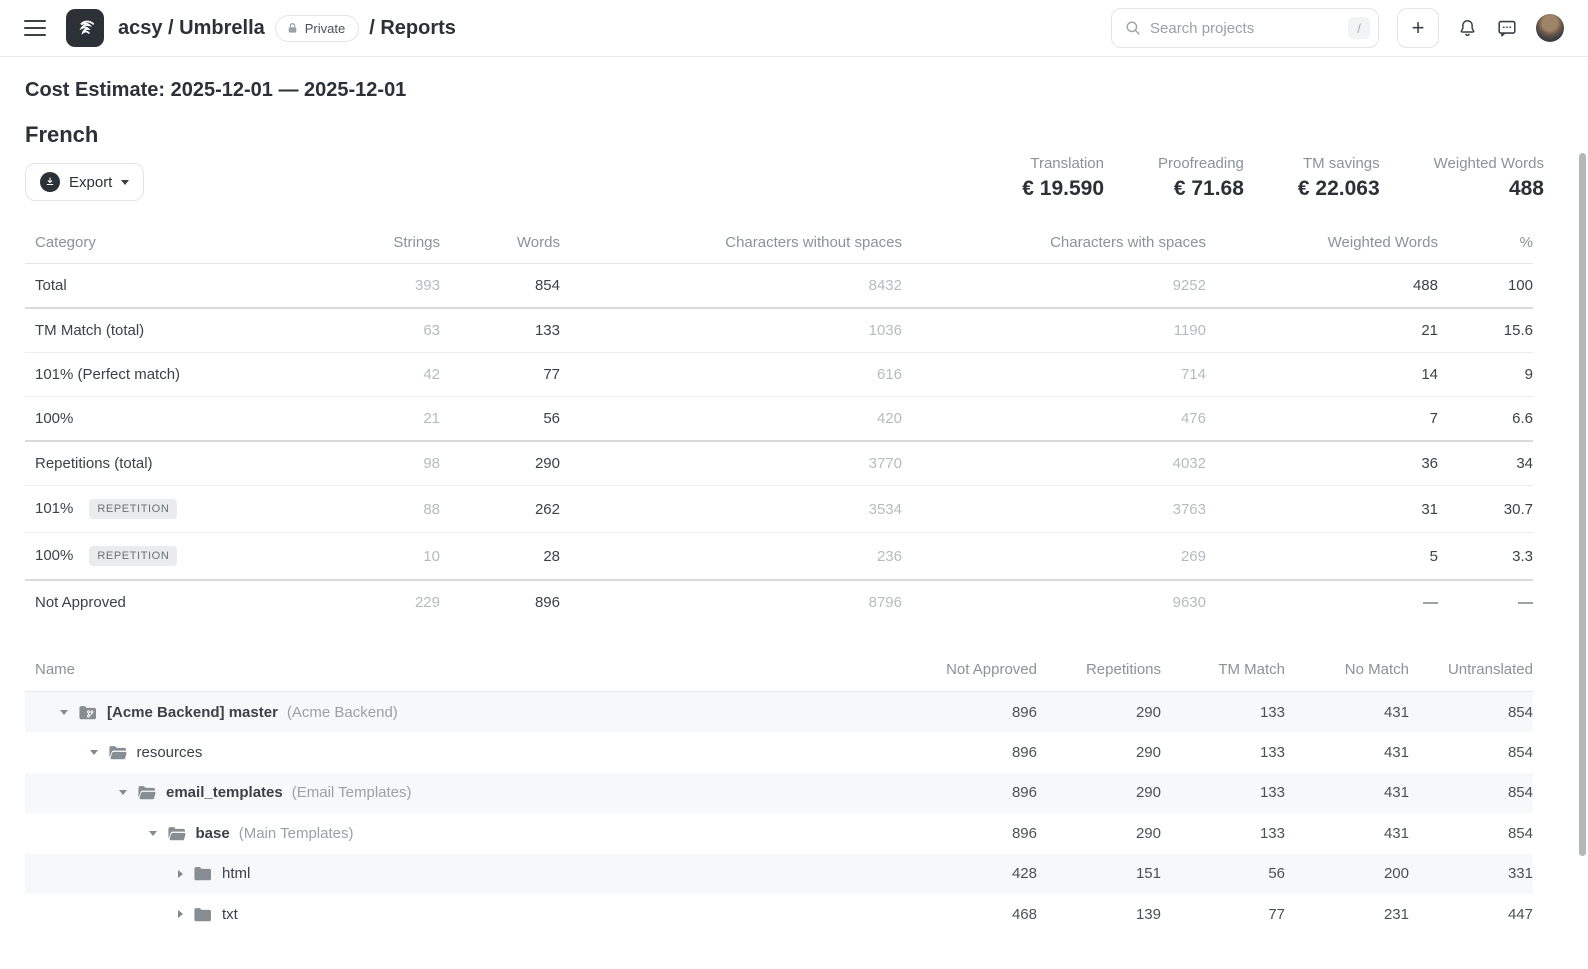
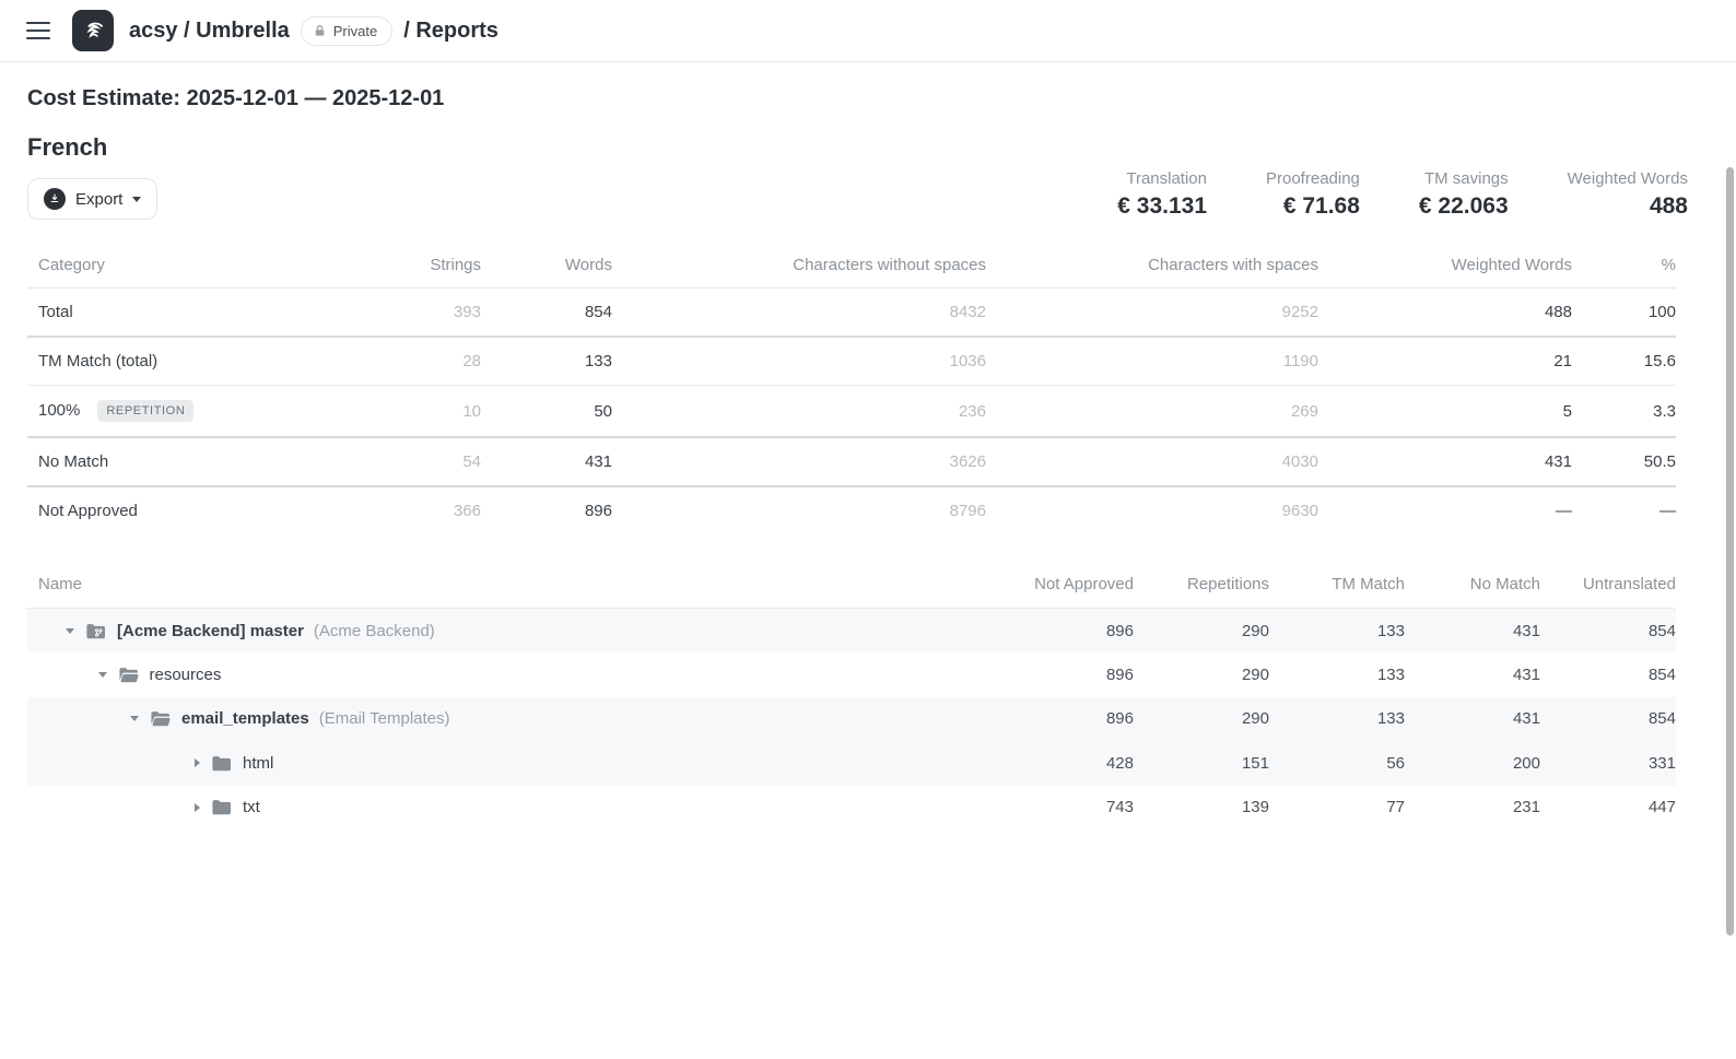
  acsy / Umbrella
  Private
  / Reports
- Search projects
- /
- +
  Cost Estimate: 2025-12-01 — 2025-12-01
  French
  Export
  Translation
- € 19.590
+ € 33.131
  Proofreading
  € 71.68
  TM savings
  € 22.063
  Weighted Words
  488
  Category	Strings	Words	Characters without spaces	Characters with spaces	Weighted Words	%
  Total	393	854	8432	9252	488	100
- TM Match (total)	63	133	1036	1190	21	15.6
+ TM Match (total)	28	133	1036	1190	21	15.6
- 101% (Perfect match)	42	77	616	714	14	9
- 100%	21	56	420	476	7	6.6
- Repetitions (total)	98	290	3770	4032	36	34
- 101% REPETITION	88	262	3534	3763	31	30.7
- 100% REPETITION	10	28	236	269	5	3.3
+ 100% REPETITION	10	50	236	269	5	3.3
+ No Match	54	431	3626	4030	431	50.5
- Not Approved	229	896	8796	9630	—	—
+ Not Approved	366	896	8796	9630	—	—
  Name	Not Approved	Repetitions	TM Match	No Match	Untranslated
  [Acme Backend] master (Acme Backend)	896	290	133	431	854
  resources	896	290	133	431	854
  email_templates (Email Templates)	896	290	133	431	854
- base (Main Templates)	896	290	133	431	854
  html	428	151	56	200	331
- txt	468	139	77	231	447
+ txt	743	139	77	231	447
